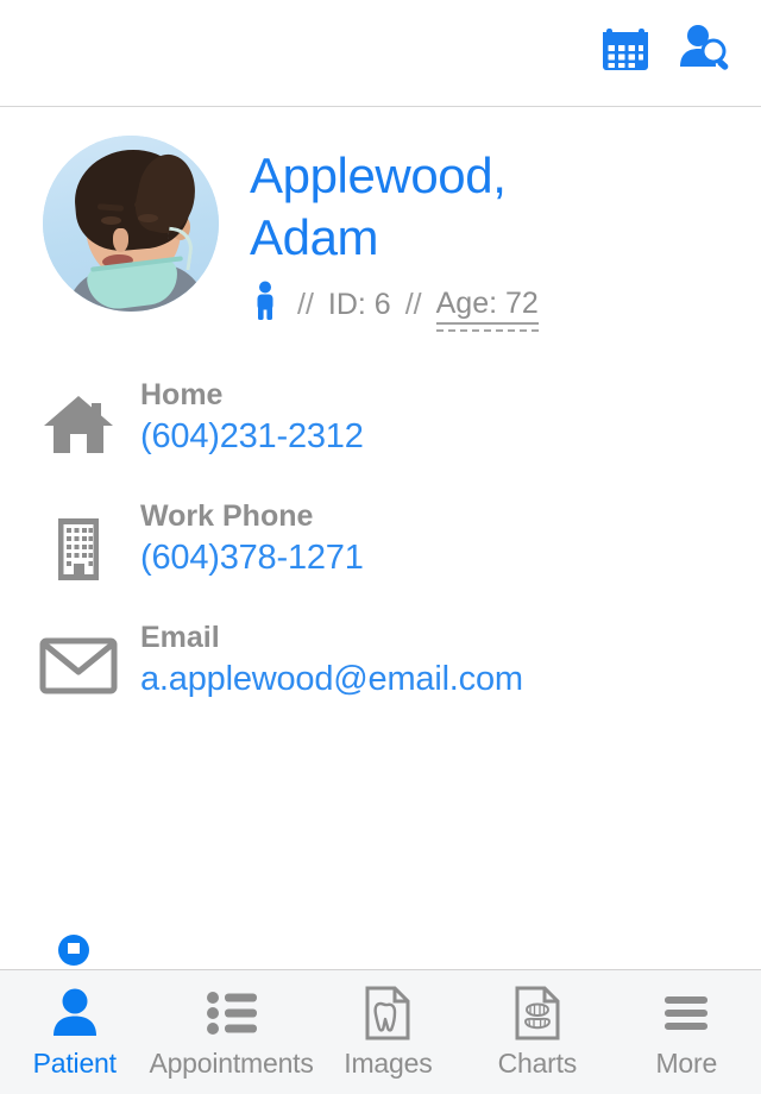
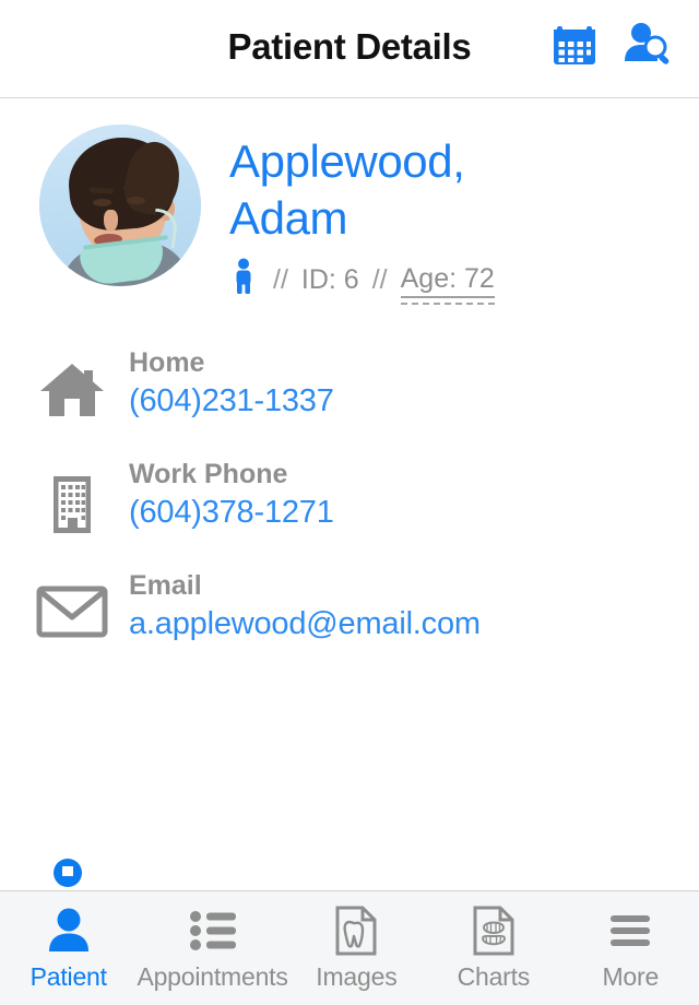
+ Patient Details
  Applewood, Adam
  //
  ID: 6
  //
  Age: 72
  Home
- (604)231-2312
+ (604)231-1337
  Work Phone
  (604)378-1271
  Email
  a.applewood@email.com
  Patient
  Appointments
  Images
  Charts
  More
